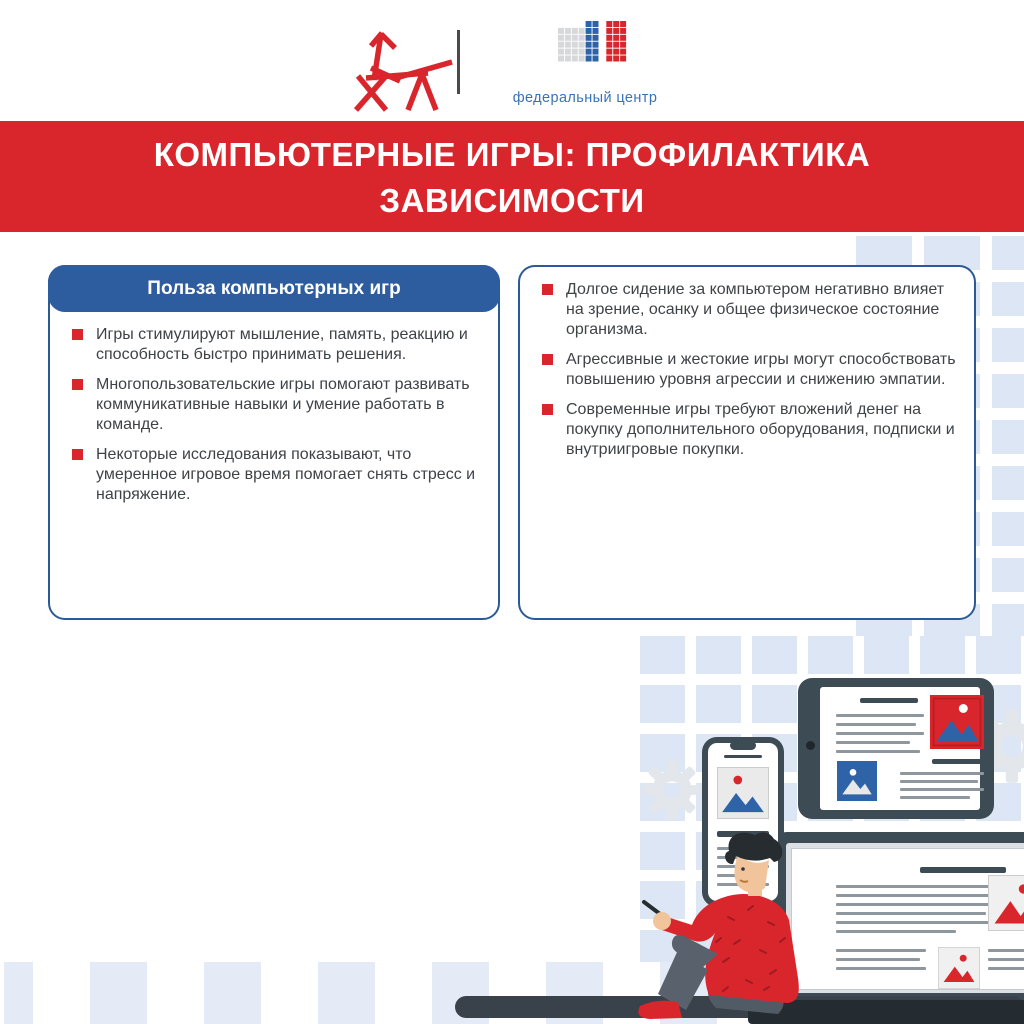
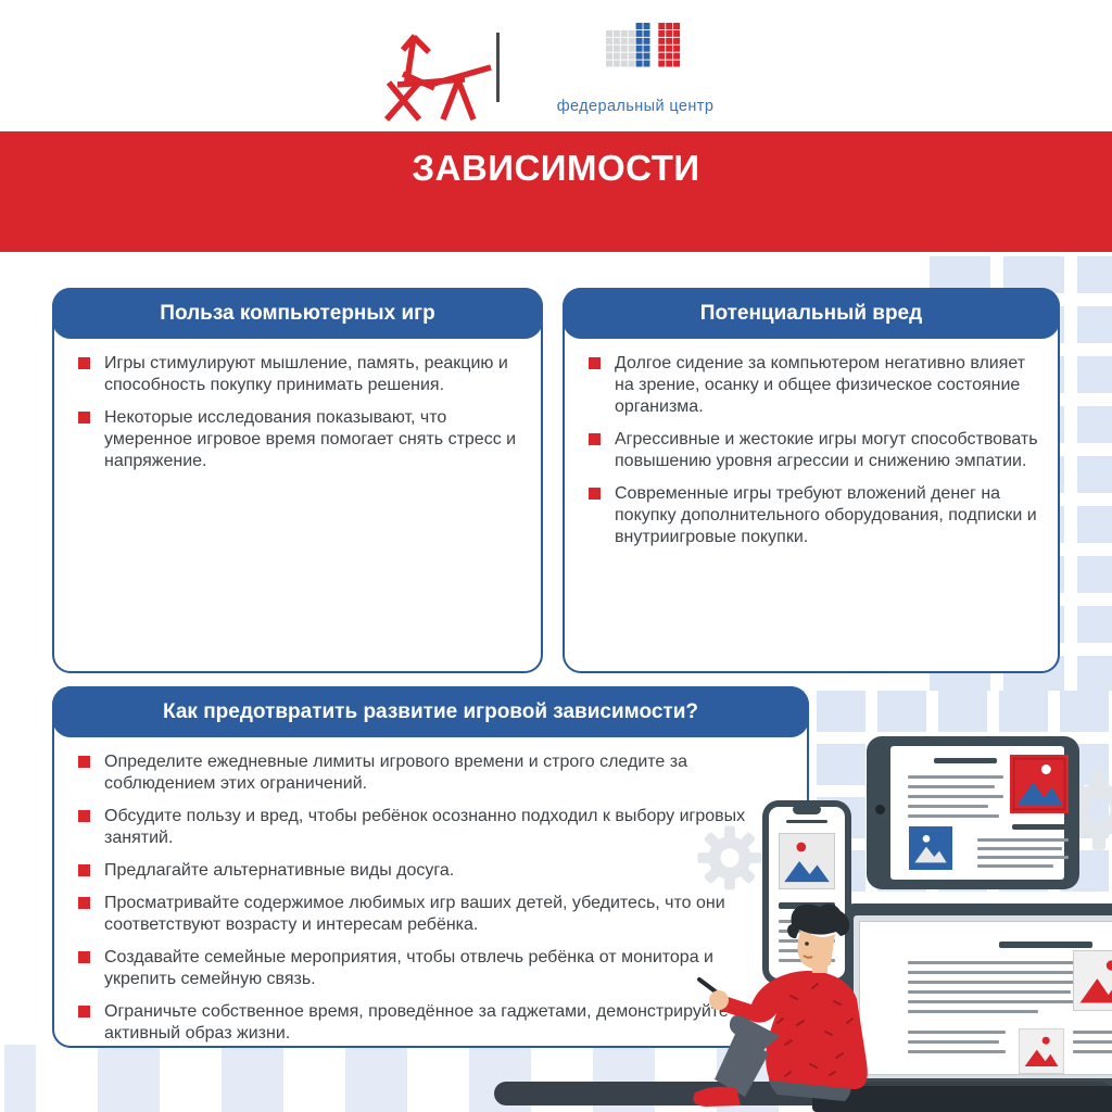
  федеральный центр
- КОМПЬЮТЕРНЫЕ ИГРЫ: ПРОФИЛАКТИКА
  ЗАВИСИМОСТИ
  Польза компьютерных игр
- Игры стимулируют мышление, память, реакцию и способность быстро принимать решения.
+ Игры стимулируют мышление, память, реакцию и способность покупку принимать решения.
- Многопользовательские игры помогают развивать коммуникативные навыки и умение работать в команде.
  Некоторые исследования показывают, что умеренное игровое время помогает снять стресс и напряжение.
+ Потенциальный вред
  Долгое сидение за компьютером негативно влияет на зрение, осанку и общее физическое состояние организма.
  Агрессивные и жестокие игры могут способствовать повышению уровня агрессии и снижению эмпатии.
  Современные игры требуют вложений денег на покупку дополнительного оборудования, подписки и внутриигровые покупки.
+ Как предотвратить развитие игровой зависимости?
+ Определите ежедневные лимиты игрового времени и строго следите за соблюдением этих ограничений.
+ Обсудите пользу и вред, чтобы ребёнок осознанно подходил к выбору игровых занятий.
+ Предлагайте альтернативные виды досуга.
+ Просматривайте содержимое любимых игр ваших детей, убедитесь, что они соответствуют возрасту и интересам ребёнка.
+ Создавайте семейные мероприятия, чтобы отвлечь ребёнка от монитора и укрепить семейную связь.
+ Ограничьте собственное время, проведённое за гаджетами, демонстрируйте активный образ жизни.
